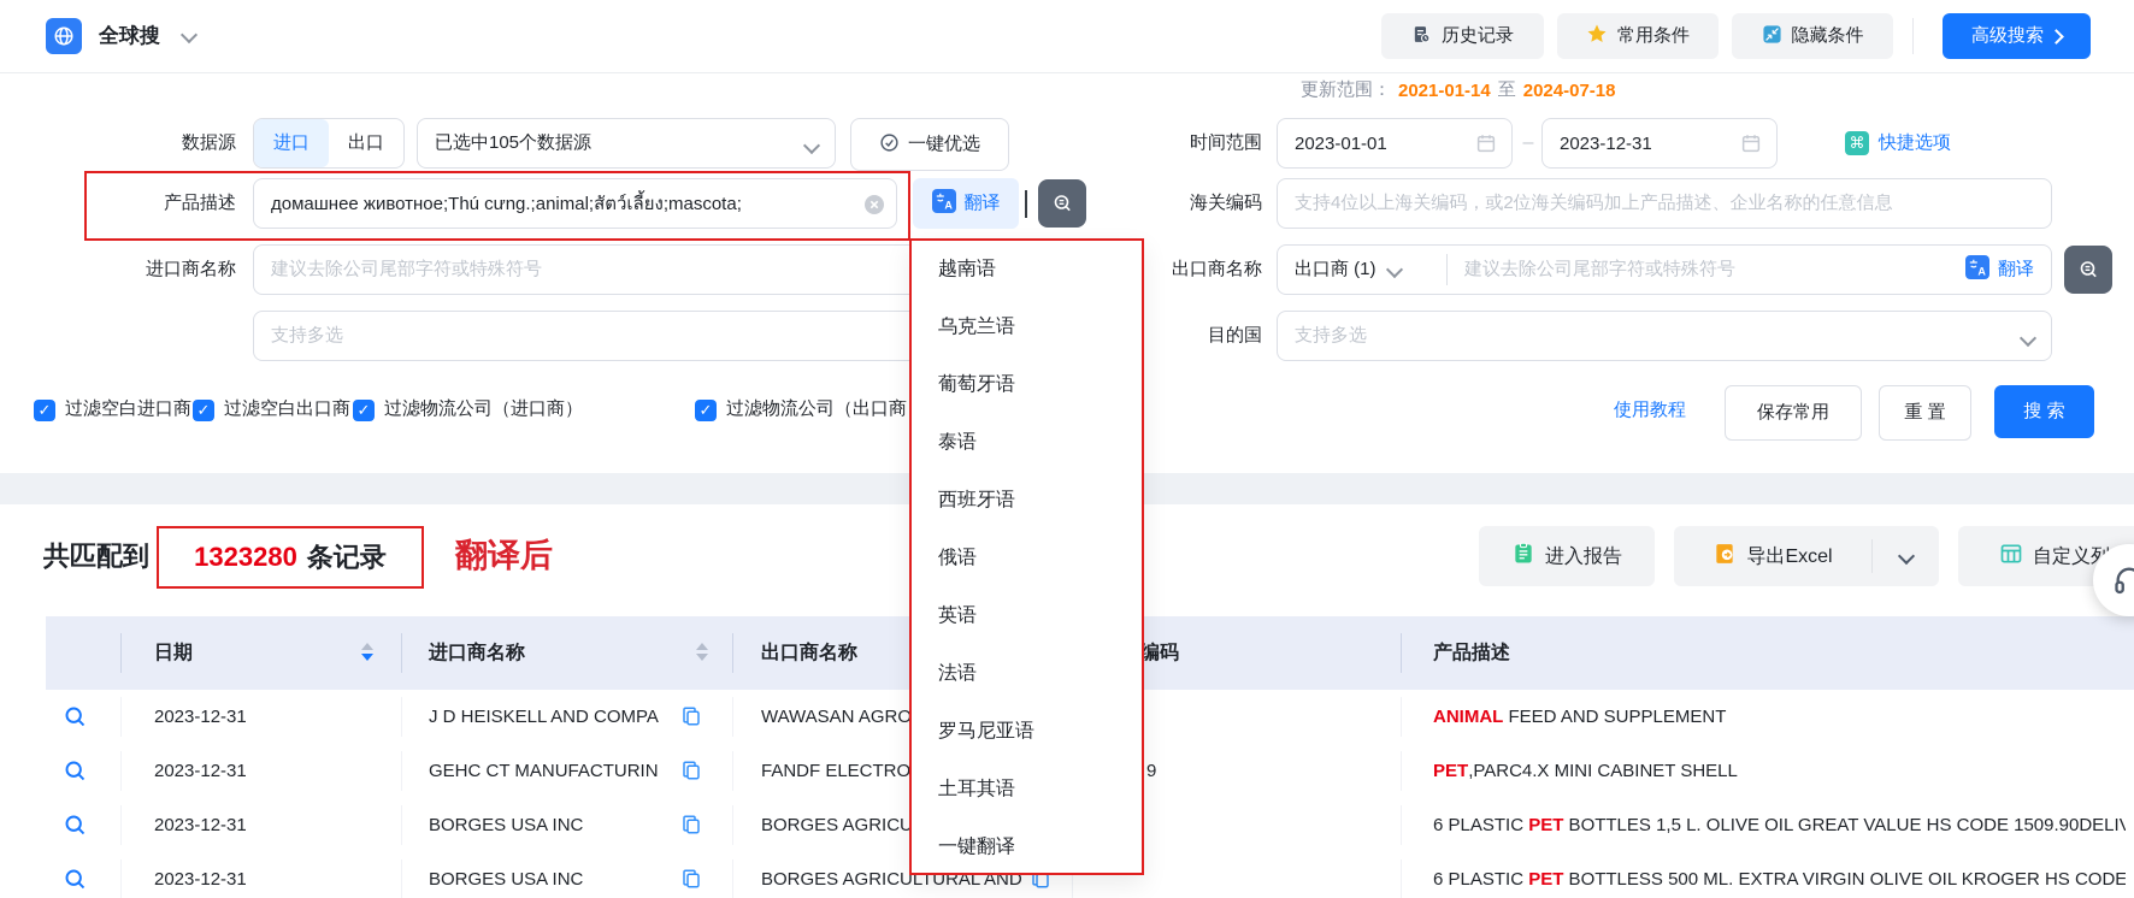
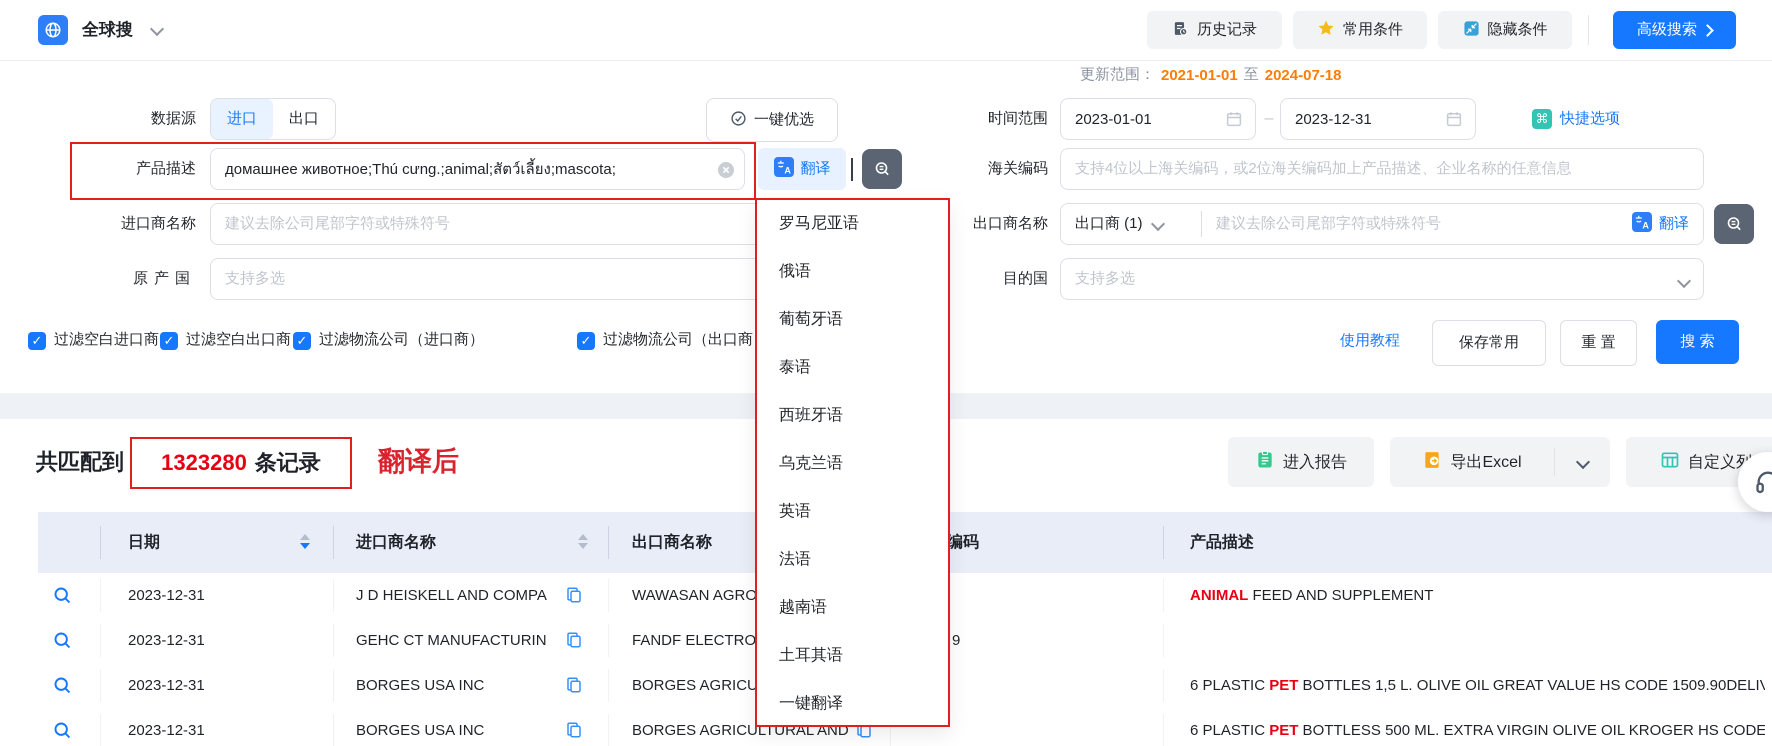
  全球搜
  历史记录
  常用条件
  隐藏条件
  高级搜索
  更新范围：
- 2021-01-14
+ 2021-01-01
  至
  2024-07-18
  数据源
  进口
  出口
- 已选中105个数据源
  一键优选
  时间范围
  2023-01-01
  –
  2023-12-31
  ⌘
  快捷选项
  产品描述
  домашнее животное;Thú cưng.;animal;สัตว์เลี้ยง;mascota;
  A
  翻译
  海关编码
  支持4位以上海关编码，或2位海关编码加上产品描述、企业名称的任意信息
  进口商名称
  建议去除公司尾部字符或特殊符号
  出口商名称
  出口商 (1)
  建议去除公司尾部字符或特殊符号
  A
  翻译
+ 原产国
  支持多选
  目的国
  支持多选
  ✓
  过滤空白进口商
  ✓
  过滤空白出口商
  ✓
  过滤物流公司（进口商）
  ✓
  过滤物流公司（出口商
  使用教程
  保存常用
  重 置
  搜 索
  共匹配到
  1323280
  条记录
  翻译后
  进入报告
  导出Excel
  自定义
  日期
  进口商名称
  出口商名称
  产品描述
  2023-12-31
  J D HEISKELL AND COMPA
  ANIMAL FEED AND SUPPLEMENT
  2023-12-31
  GEHC CT MANUFACTURIN
  FANDF ELECTRO
  9
- PET,PARC4.X MINI CABINET SHELL
  2023-12-31
  BORGES USA INC
  6 PLASTIC PET BOTTLES 1,5 L. OLIVE OIL GREAT VALUE HS CODE 1509.90DELIV
  2023-12-31
  BORGES USA INC
  BORGES AGRICULTURAL AND
  6 PLASTIC PET BOTTLESS 500 ML. EXTRA VIRGIN OLIVE OIL KROGER HS CODE
- 越南语
+ 罗马尼亚语
- 乌克兰语
+ 俄语
  葡萄牙语
  泰语
  西班牙语
- 俄语
+ 乌克兰语
  英语
  法语
- 罗马尼亚语
+ 越南语
  土耳其语
  一键翻译
